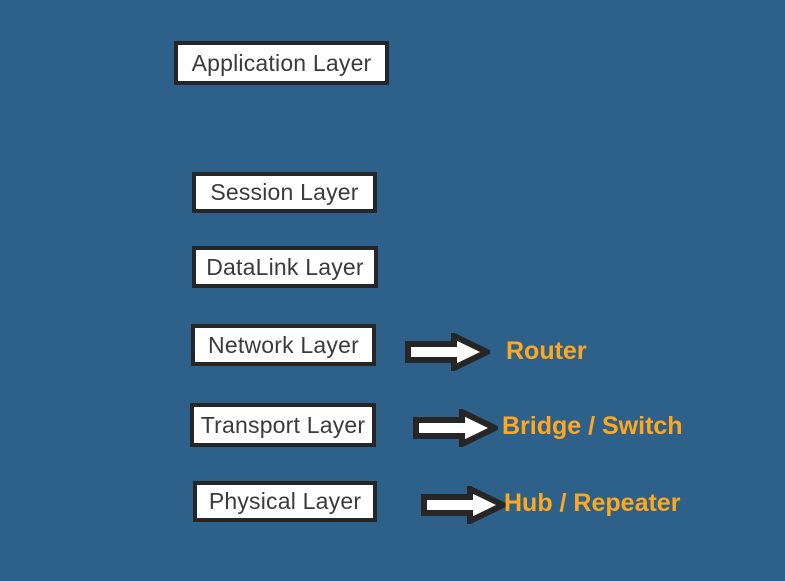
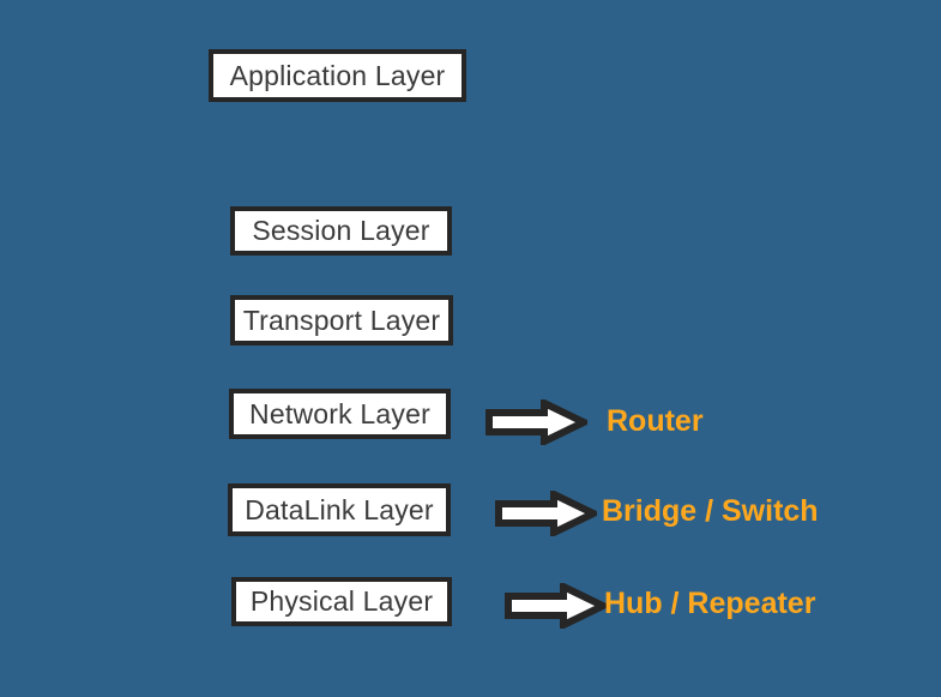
  Application Layer
  Session Layer
- DataLink Layer
+ Transport Layer
  Network Layer
- Transport Layer
+ DataLink Layer
  Physical Layer
  Router
  Bridge / Switch
  Hub / Repeater
